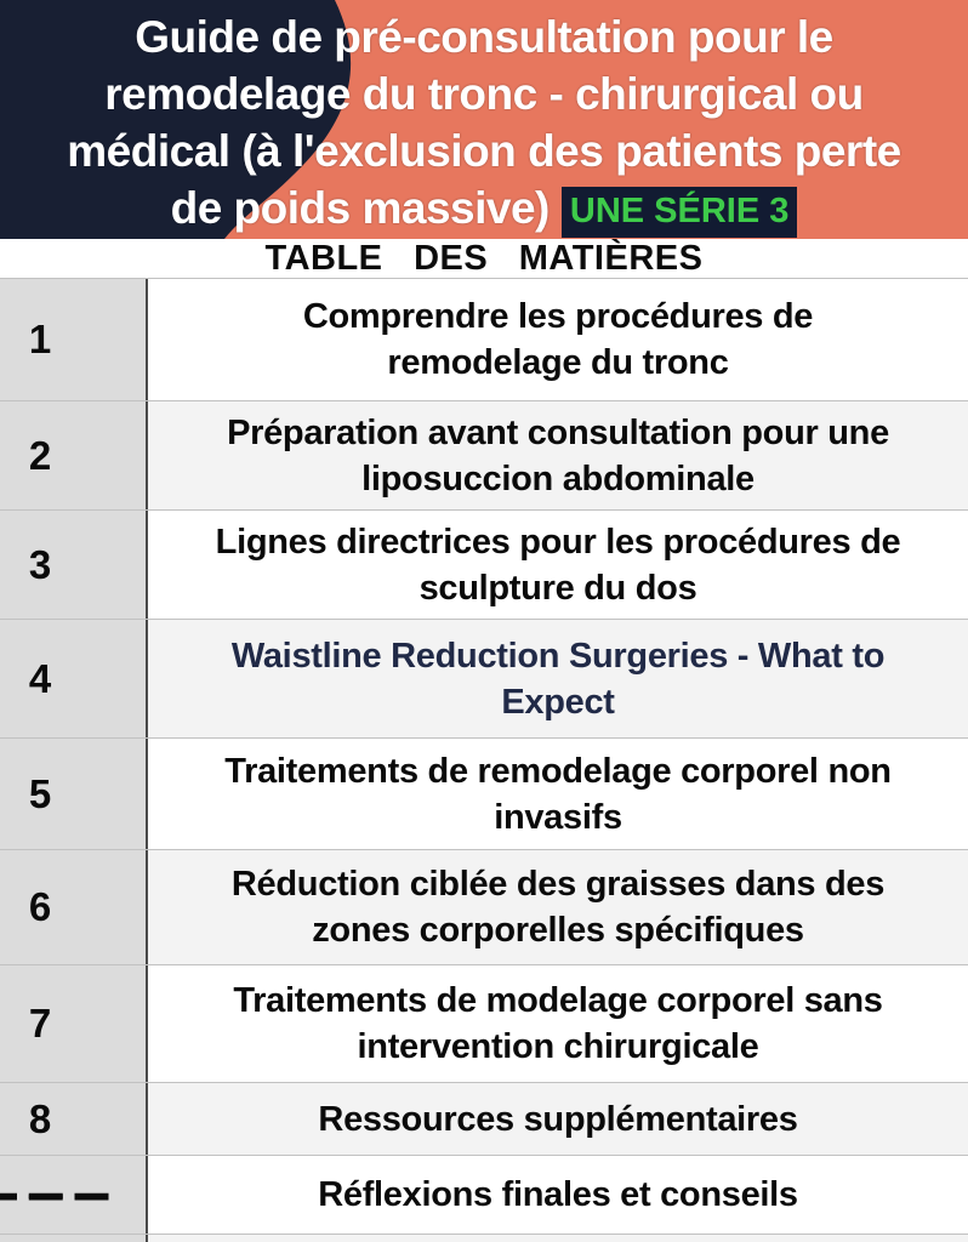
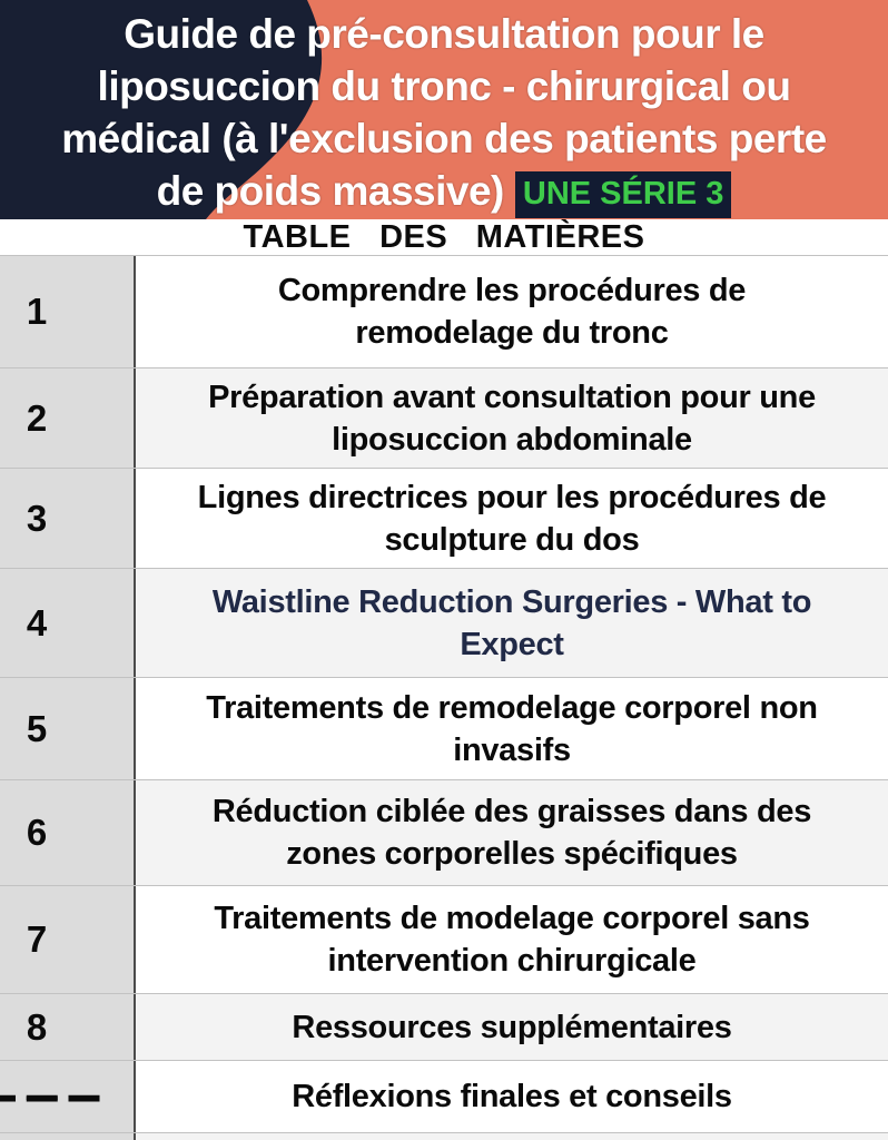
  Guide de pré-consultation pour le
- remodelage du tronc - chirurgical ou
+ liposuccion du tronc - chirurgical ou
  médical (à l'exclusion des patients perte
  de poids massive)
  UNE SÉRIE 3
  TABLE DES MATIÈRES
  1
  Comprendre les procédures de
  remodelage du tronc
  2
  Préparation avant consultation pour une
  liposuccion abdominale
  3
  Lignes directrices pour les procédures de
  sculpture du dos
  4
  Waistline Reduction Surgeries - What to
  Expect
  5
  Traitements de remodelage corporel non
  invasifs
  6
  Réduction ciblée des graisses dans des
  zones corporelles spécifiques
  7
  Traitements de modelage corporel sans
  intervention chirurgicale
  8
  Ressources supplémentaires
  — — —
  Réflexions finales et conseils
